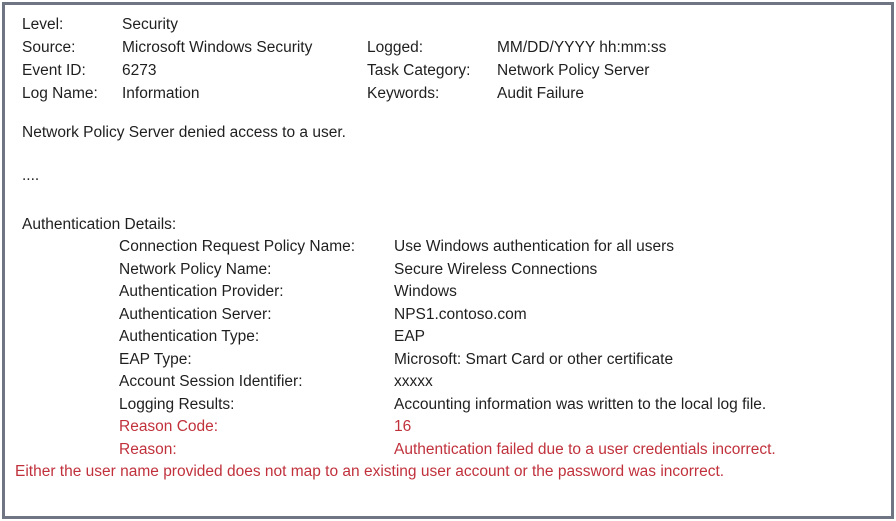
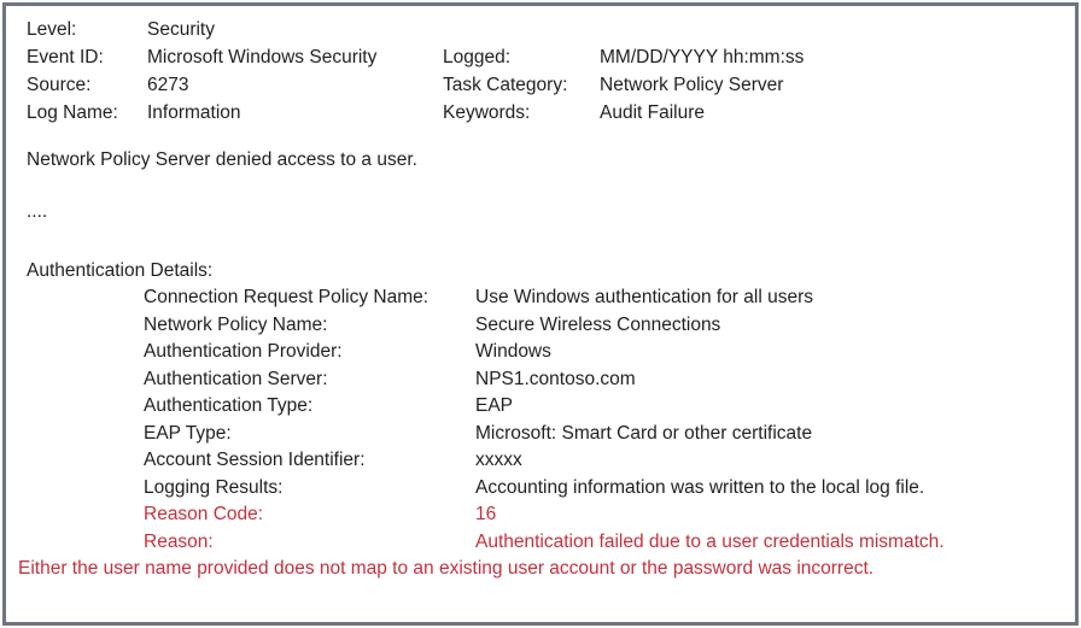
  Level:
  Security
- Source:
+ Event ID:
  Microsoft Windows Security
  Logged:
  MM/DD/YYYY hh:mm:ss
- Event ID:
+ Source:
  6273
  Task Category:
  Network Policy Server
  Log Name:
  Information
  Keywords:
  Audit Failure
  Network Policy Server denied access to a user.
  ....
  Authentication Details:
  Connection Request Policy Name:
  Use Windows authentication for all users
  Network Policy Name:
  Secure Wireless Connections
  Authentication Provider:
  Windows
  Authentication Server:
  NPS1.contoso.com
  Authentication Type:
  EAP
  EAP Type:
  Microsoft: Smart Card or other certificate
  Account Session Identifier:
  xxxxx
  Logging Results:
  Accounting information was written to the local log file.
  Reason Code:
  16
  Reason:
- Authentication failed due to a user credentials incorrect.
+ Authentication failed due to a user credentials mismatch.
  Either the user name provided does not map to an existing user account or the password was incorrect.
